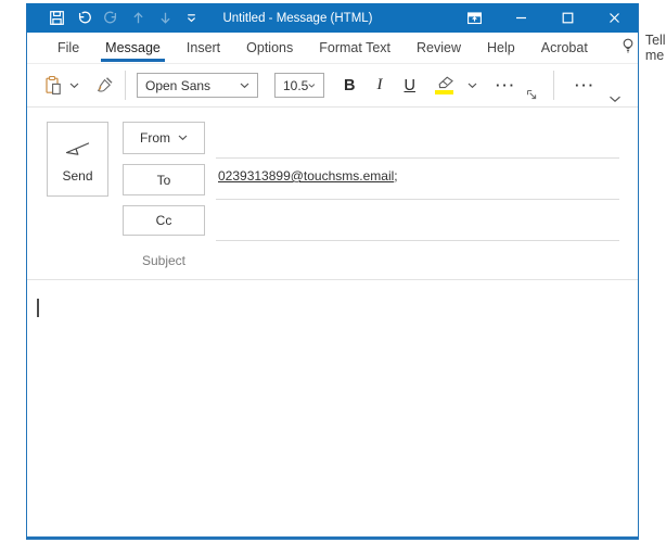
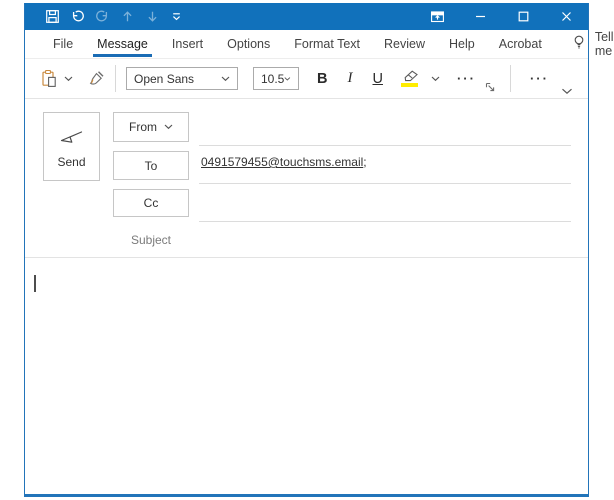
- Untitled - Message (HTML)
  File
  Message
  Insert
  Options
  Format Text
  Review
  Help
  Acrobat
  Tell me
  Open Sans
  10.5
  B
  I
  U
  ···
  ···
  Send
  From
  To
  Cc
  Subject
- 0239313899@touchsms.email;
+ 0491579455@touchsms.email;
